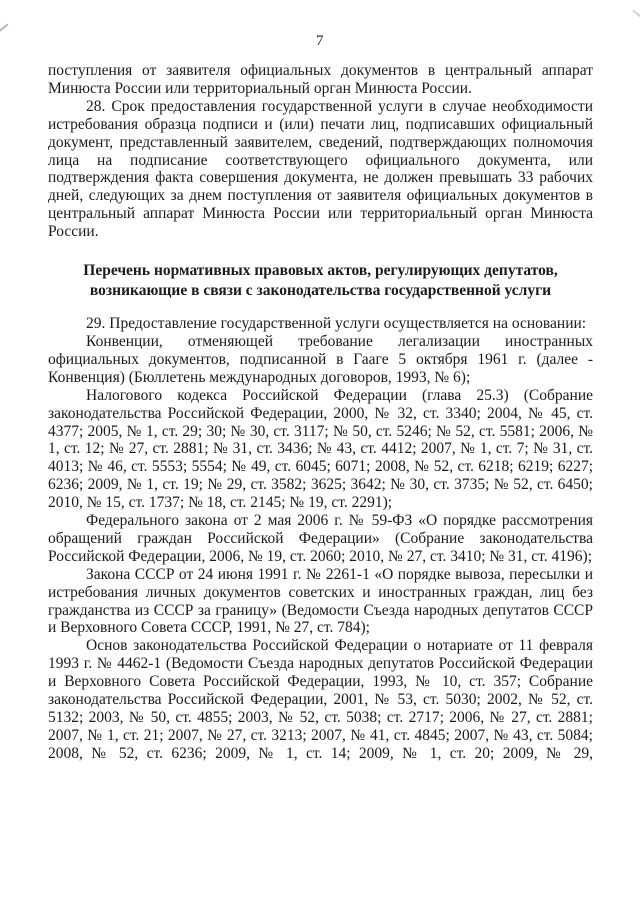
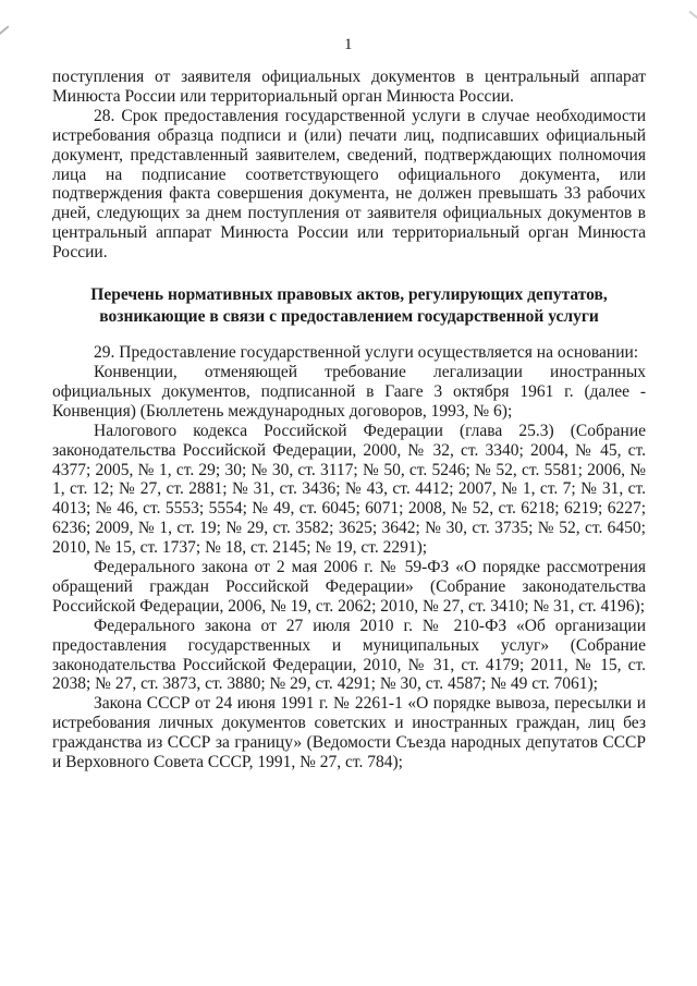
- 7
+ 1
  поступления от заявителя официальных документов в центральный аппарат Минюста России или территориальный орган Минюста России.
  28. Срок предоставления государственной услуги в случае необходимости истребования образца подписи и (или) печати лиц, подписавших официальный документ, представленный заявителем, сведений, подтверждающих полномочия лица на подписание соответствующего официального документа, или подтверждения факта совершения документа, не должен превышать 33 рабочих дней, следующих за днем поступления от заявителя официальных документов в центральный аппарат Минюста России или территориальный орган Минюста России.
  Перечень нормативных правовых актов, регулирующих депутатов,
- возникающие в связи с законодательства государственной услуги
+ возникающие в связи с предоставлением государственной услуги
  29. Предоставление государственной услуги осуществляется на основании:
- Конвенции, отменяющей требование легализации иностранных официальных документов, подписанной в Гааге 5 октября 1961 г. (далее - Конвенция) (Бюллетень международных договоров, 1993, № 6);
+ Конвенции, отменяющей требование легализации иностранных официальных документов, подписанной в Гааге 3 октября 1961 г. (далее - Конвенция) (Бюллетень международных договоров, 1993, № 6);
  Налогового кодекса Российской Федерации (глава 25.3) (Собрание законодательства Российской Федерации, 2000, № 32, ст. 3340; 2004, № 45, ст. 4377; 2005, № 1, ст. 29; 30; № 30, ст. 3117; № 50, ст. 5246; № 52, ст. 5581; 2006, № 1, ст. 12; № 27, ст. 2881; № 31, ст. 3436; № 43, ст. 4412; 2007, № 1, ст. 7; № 31, ст. 4013; № 46, ст. 5553; 5554; № 49, ст. 6045; 6071; 2008, № 52, ст. 6218; 6219; 6227; 6236; 2009, № 1, ст. 19; № 29, ст. 3582; 3625; 3642; № 30, ст. 3735; № 52, ст. 6450; 2010, № 15, ст. 1737; № 18, ст. 2145; № 19, ст. 2291);
- Федерального закона от 2 мая 2006 г. № 59-ФЗ «О порядке рассмотрения обращений граждан Российской Федерации» (Собрание законодательства Российской Федерации, 2006, № 19, ст. 2060; 2010, № 27, ст. 3410; № 31, ст. 4196);
+ Федерального закона от 2 мая 2006 г. № 59-ФЗ «О порядке рассмотрения обращений граждан Российской Федерации» (Собрание законодательства Российской Федерации, 2006, № 19, ст. 2062; 2010, № 27, ст. 3410; № 31, ст. 4196);
+ Федерального закона от 27 июля 2010 г. № 210-ФЗ «Об организации предоставления государственных и муниципальных услуг» (Собрание законодательства Российской Федерации, 2010, № 31, ст. 4179; 2011, № 15, ст. 2038; № 27, ст. 3873, ст. 3880; № 29, ст. 4291; № 30, ст. 4587; № 49 ст. 7061);
  Закона СССР от 24 июня 1991 г. № 2261-1 «О порядке вывоза, пересылки и истребования личных документов советских и иностранных граждан, лиц без гражданства из СССР за границу» (Ведомости Съезда народных депутатов СССР и Верховного Совета СССР, 1991, № 27, ст. 784);
- Основ законодательства Российской Федерации о нотариате от 11 февраля 1993 г. № 4462-1 (Ведомости Съезда народных депутатов Российской Федерации и Верховного Совета Российской Федерации, 1993, № 10, ст. 357; Собрание законодательства Российской Федерации, 2001, № 53, ст. 5030; 2002, № 52, ст. 5132; 2003, № 50, ст. 4855; 2003, № 52, ст. 5038; ст. 2717; 2006, № 27, ст. 2881; 2007, № 1, ст. 21; 2007, № 27, ст. 3213; 2007, № 41, ст. 4845; 2007, № 43, ст. 5084; 2008, № 52, ст. 6236; 2009, № 1, ст. 14; 2009, № 1, ст. 20; 2009, № 29,
